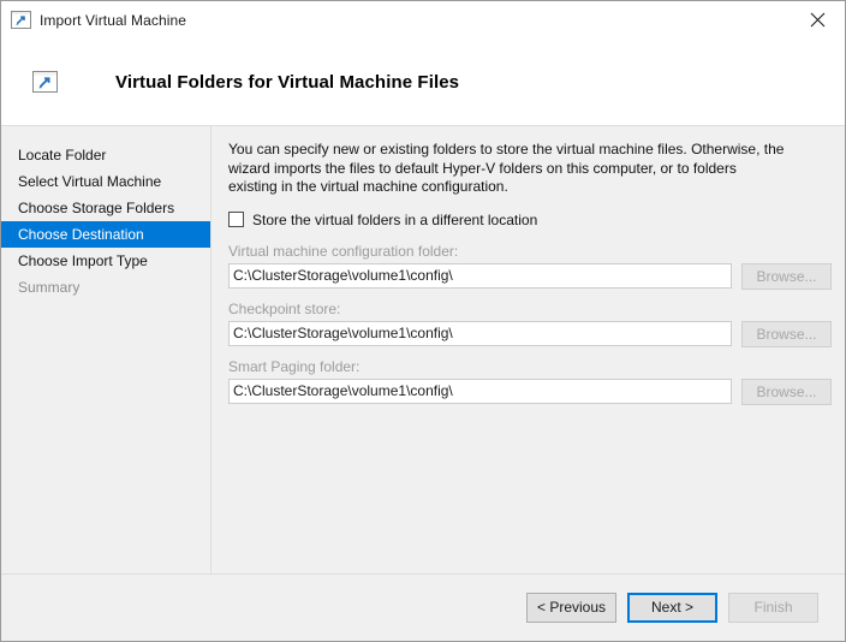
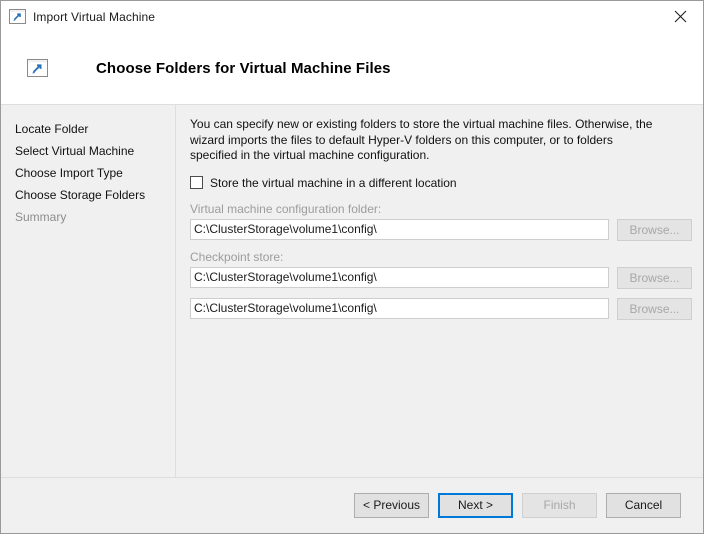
  Import Virtual Machine
- Virtual Folders for Virtual Machine Files
+ Choose Folders for Virtual Machine Files
  Locate Folder
  Select Virtual Machine
- Choose Storage Folders
+ Choose Import Type
- Choose Destination
- Choose Import Type
+ Choose Storage Folders
  Summary
- You can specify new or existing folders to store the virtual machine files. Otherwise, the wizard imports the files to default Hyper-V folders on this computer, or to folders existing in the virtual machine configuration.
+ You can specify new or existing folders to store the virtual machine files. Otherwise, the wizard imports the files to default Hyper-V folders on this computer, or to folders specified in the virtual machine configuration.
- Store the virtual folders in a different location
+ Store the virtual machine in a different location
  Virtual machine configuration folder:
  C:\ClusterStorage\volume1\config\
  Browse...
  Checkpoint store:
  C:\ClusterStorage\volume1\config\
  Browse...
- Smart Paging folder:
  C:\ClusterStorage\volume1\config\
  Browse...
  < Previous
  Next >
  Finish
+ Cancel
